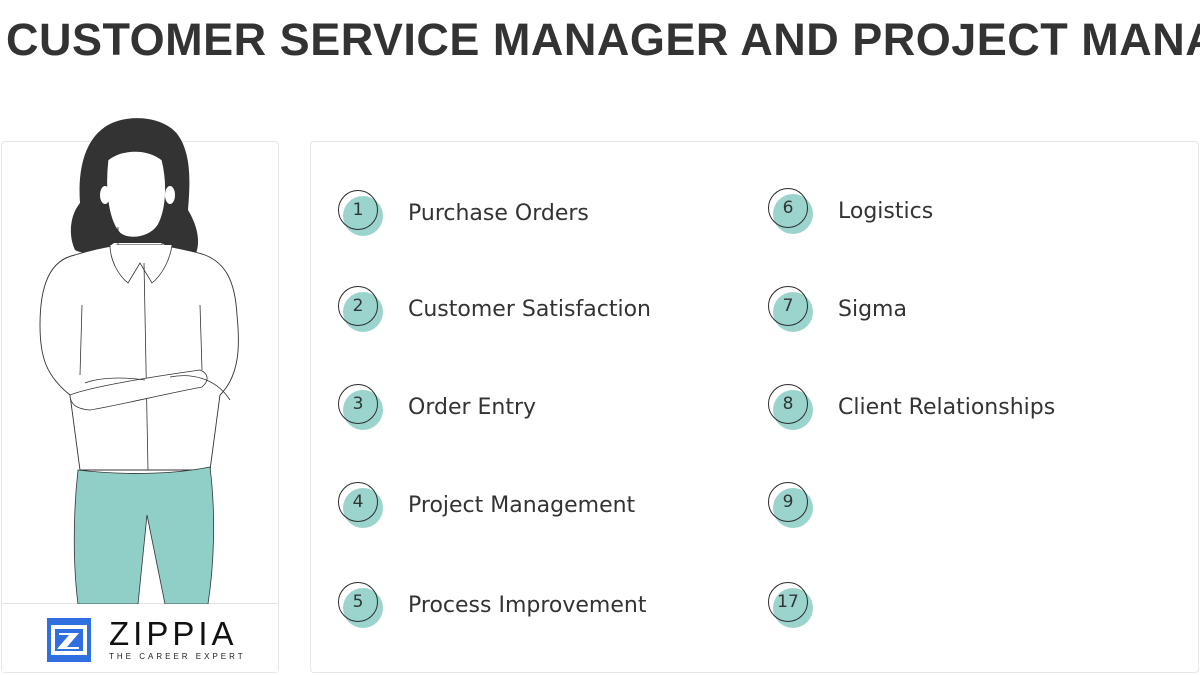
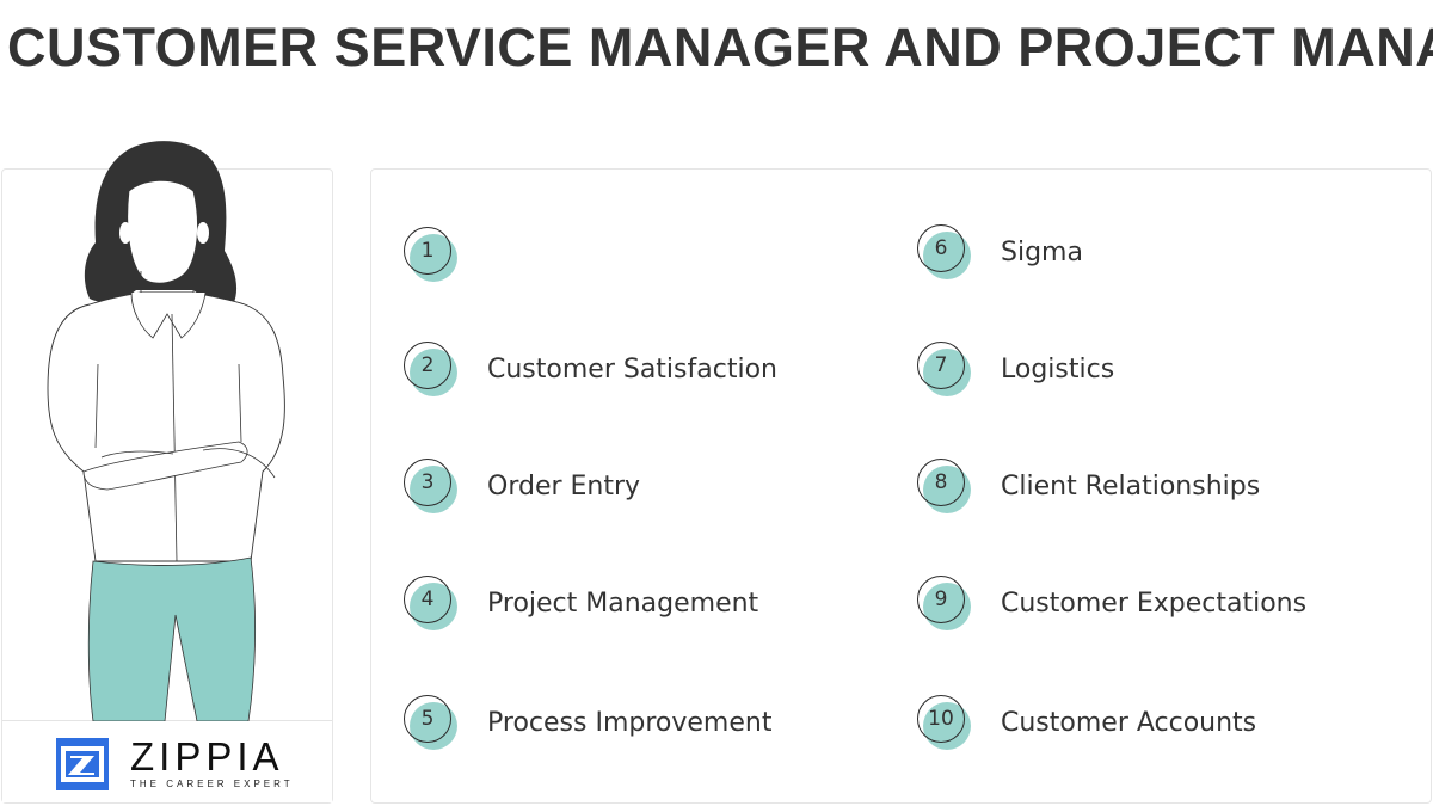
  CUSTOMER SERVICE MANAGER AND PROJECT MAN
  ZIPPIA
  THE CAREER EXPERT
  1
- Purchase Orders
  2
  Customer Satisfaction
  3
  Order Entry
  4
  Project Management
  5
  Process Improvement
  6
- Logistics
+ Sigma
  7
- Sigma
+ Logistics
  8
  Client Relationships
  9
+ Customer Expectations
- 17
+ 10
+ Customer Accounts
